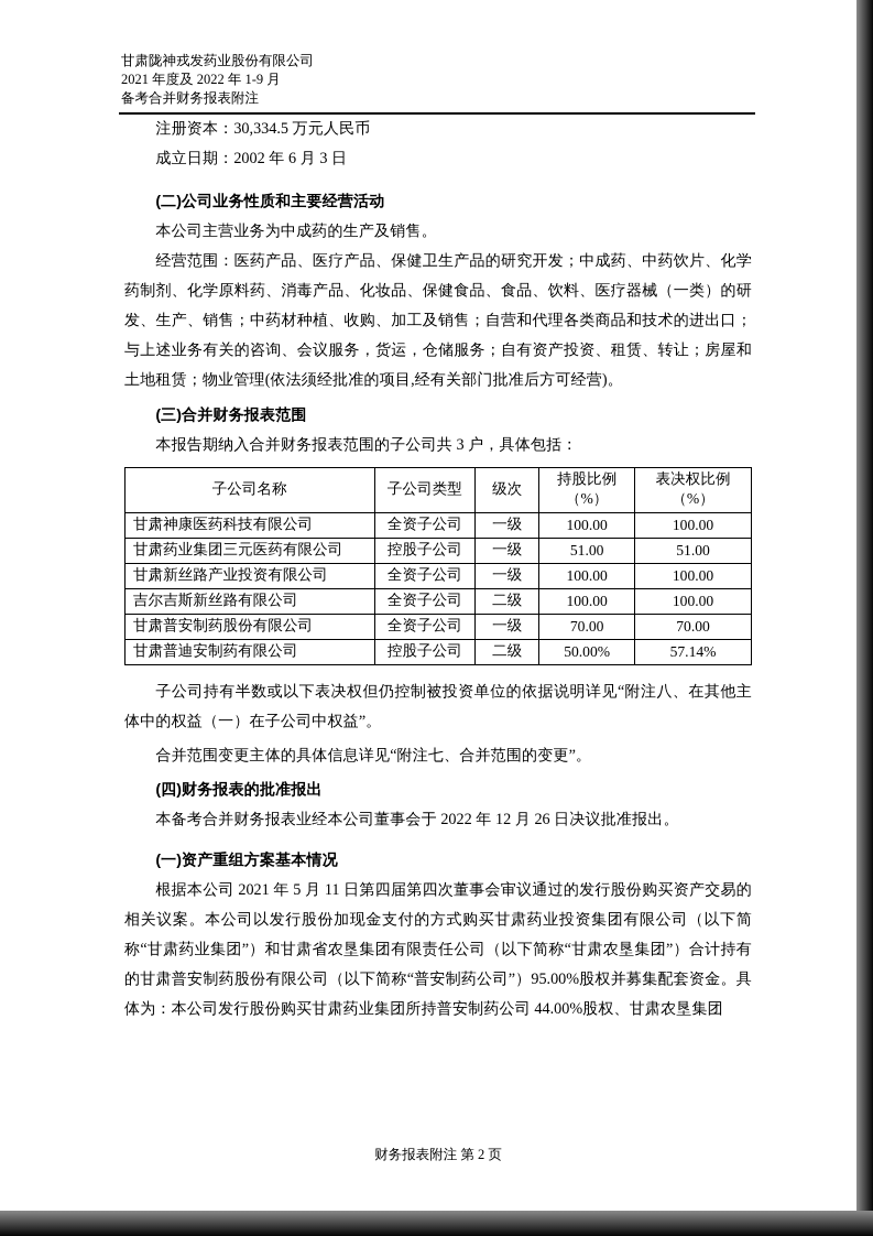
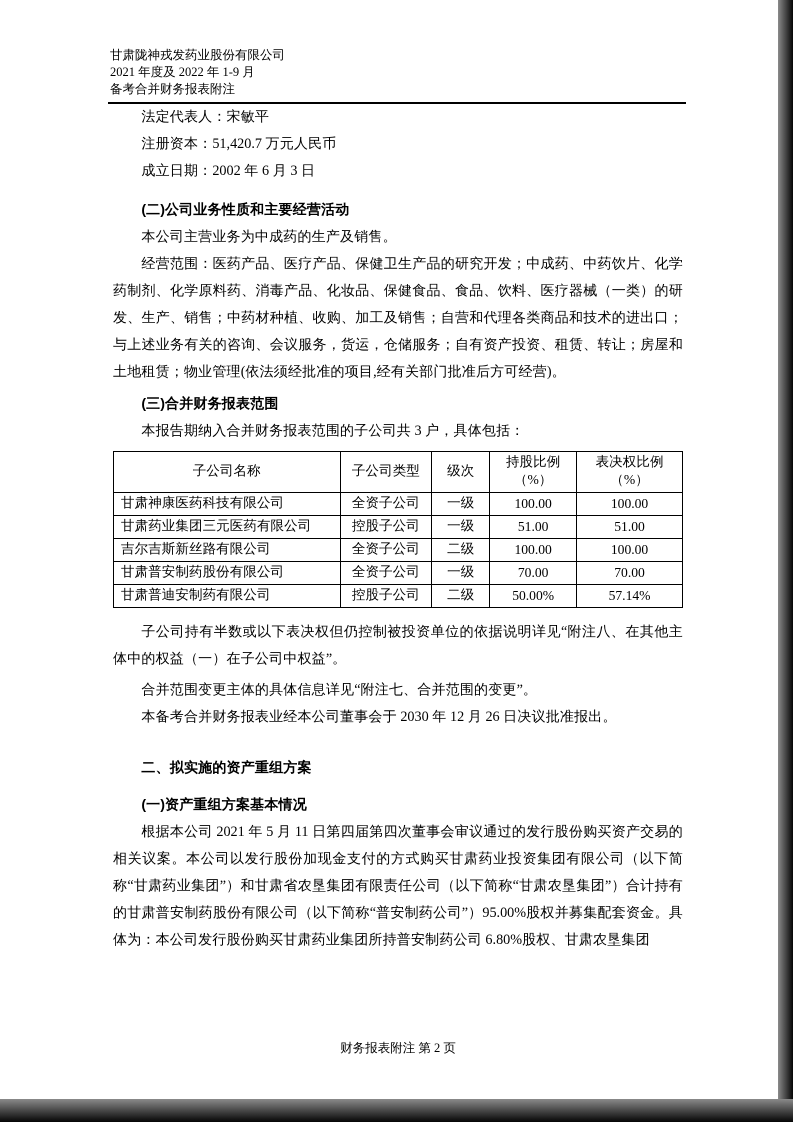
  甘肃陇神戎发药业股份有限公司
  2021 年度及 2022 年 1-9 月
  备考合并财务报表附注
+ 法定代表人：宋敏平
- 注册资本：30,334.5 万元人民币
+ 注册资本：51,420.7 万元人民币
  成立日期：2002 年 6 月 3 日
  (二)公司业务性质和主要经营活动
  本公司主营业务为中成药的生产及销售。
  经营范围：医药产品、医疗产品、保健卫生产品的研究开发；中成药、中药饮片、化学药制剂、化学原料药、消毒产品、化妆品、保健食品、食品、饮料、医疗器械（一类）的研发、生产、销售；中药材种植、收购、加工及销售；自营和代理各类商品和技术的进出口；与上述业务有关的咨询、会议服务，货运，仓储服务；自有资产投资、租赁、转让；房屋和土地租赁；物业管理(依法须经批准的项目,经有关部门批准后方可经营)。
  (三)合并财务报表范围
  本报告期纳入合并财务报表范围的子公司共 3 户，具体包括：
  子公司名称	子公司类型	级次	持股比例（%）	表决权比例（%）
  甘肃神康医药科技有限公司	全资子公司	一级	100.00	100.00
  甘肃药业集团三元医药有限公司	控股子公司	一级	51.00	51.00
- 甘肃新丝路产业投资有限公司	全资子公司	一级	100.00	100.00
  吉尔吉斯新丝路有限公司	全资子公司	二级	100.00	100.00
  甘肃普安制药股份有限公司	全资子公司	一级	70.00	70.00
  甘肃普迪安制药有限公司	控股子公司	二级	50.00%	57.14%
  子公司持有半数或以下表决权但仍控制被投资单位的依据说明详见“附注八、在其他主体中的权益（一）在子公司中权益”。
  合并范围变更主体的具体信息详见“附注七、合并范围的变更”。
- (四)财务报表的批准报出
- 本备考合并财务报表业经本公司董事会于 2022 年 12 月 26 日决议批准报出。
+ 本备考合并财务报表业经本公司董事会于 2030 年 12 月 26 日决议批准报出。
+ 二、拟实施的资产重组方案
  (一)资产重组方案基本情况
- 根据本公司 2021 年 5 月 11 日第四届第四次董事会审议通过的发行股份购买资产交易的相关议案。本公司以发行股份加现金支付的方式购买甘肃药业投资集团有限公司（以下简称“甘肃药业集团”）和甘肃省农垦集团有限责任公司（以下简称“甘肃农垦集团”）合计持有的甘肃普安制药股份有限公司（以下简称“普安制药公司”）95.00%股权并募集配套资金。具体为：本公司发行股份购买甘肃药业集团所持普安制药公司 44.00%股权、甘肃农垦集团
+ 根据本公司 2021 年 5 月 11 日第四届第四次董事会审议通过的发行股份购买资产交易的相关议案。本公司以发行股份加现金支付的方式购买甘肃药业投资集团有限公司（以下简称“甘肃药业集团”）和甘肃省农垦集团有限责任公司（以下简称“甘肃农垦集团”）合计持有的甘肃普安制药股份有限公司（以下简称“普安制药公司”）95.00%股权并募集配套资金。具体为：本公司发行股份购买甘肃药业集团所持普安制药公司 6.80%股权、甘肃农垦集团
  财务报表附注 第 2 页
